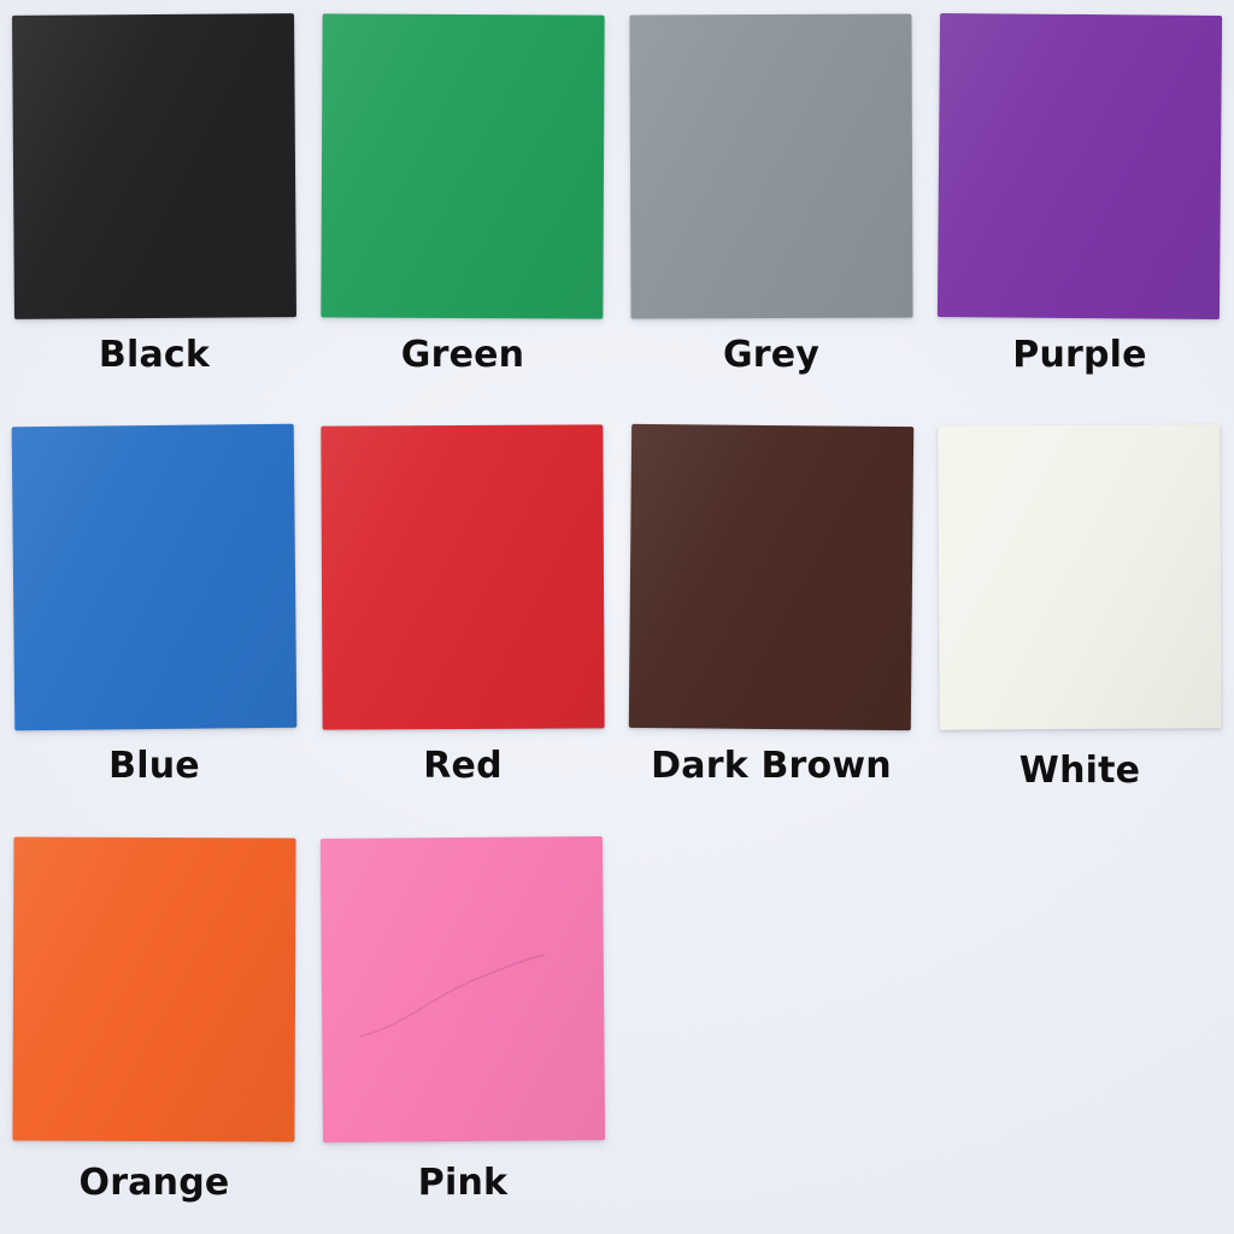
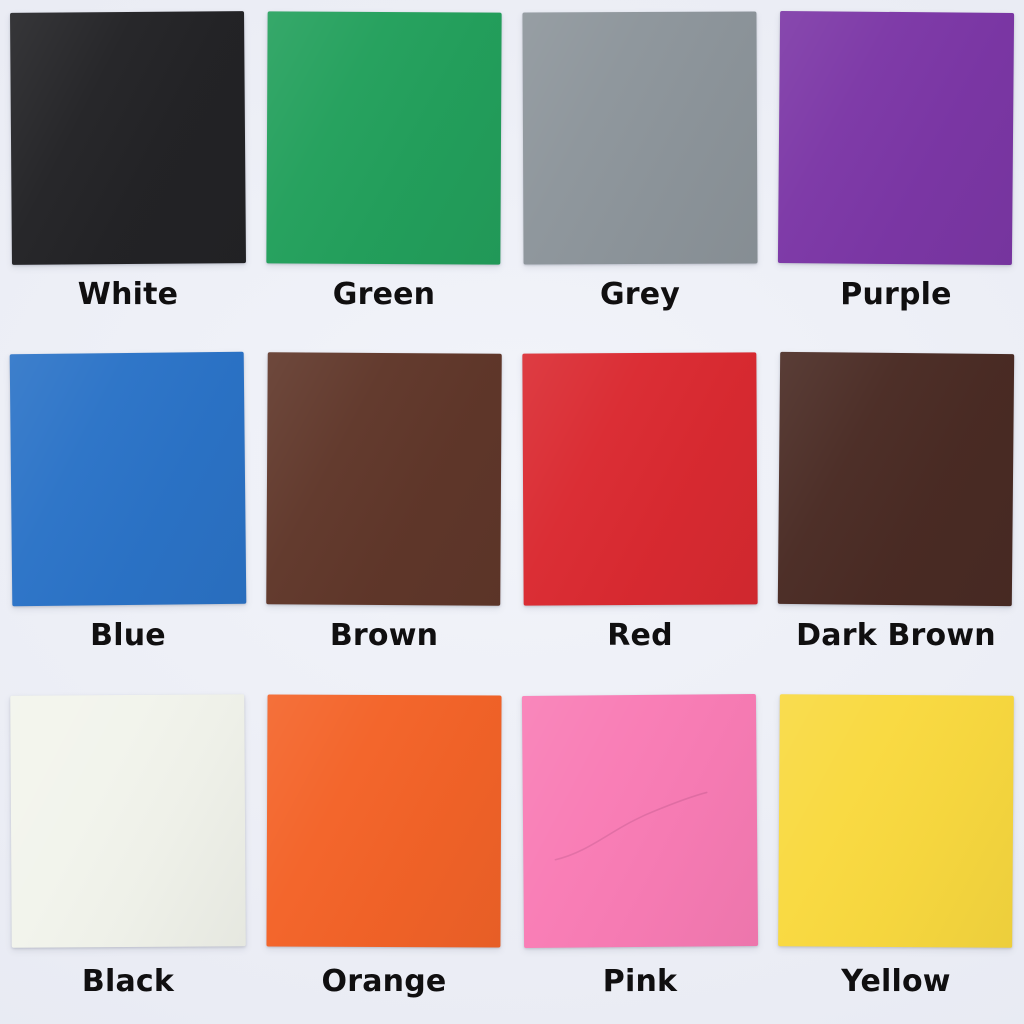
- Black
+ White
  Green
  Grey
  Purple
  Blue
+ Brown
  Red
  Dark Brown
- White
+ Black
  Orange
  Pink
+ Yellow
